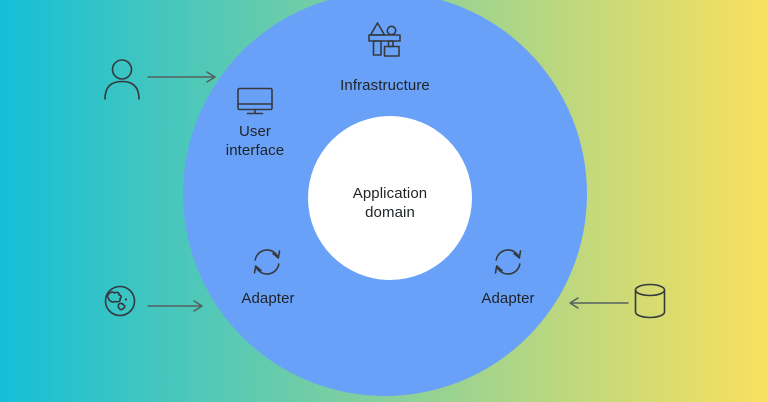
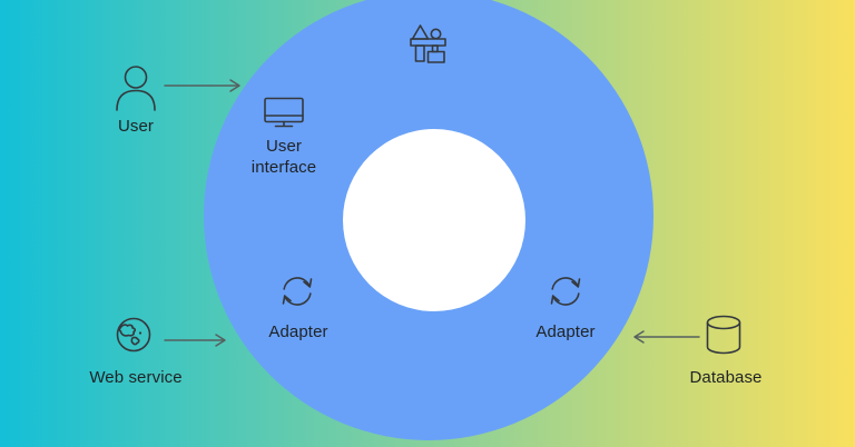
+ User
  User interface
- Infrastructure
- Application domain
  Adapter
  Adapter
+ Web service
+ Database
